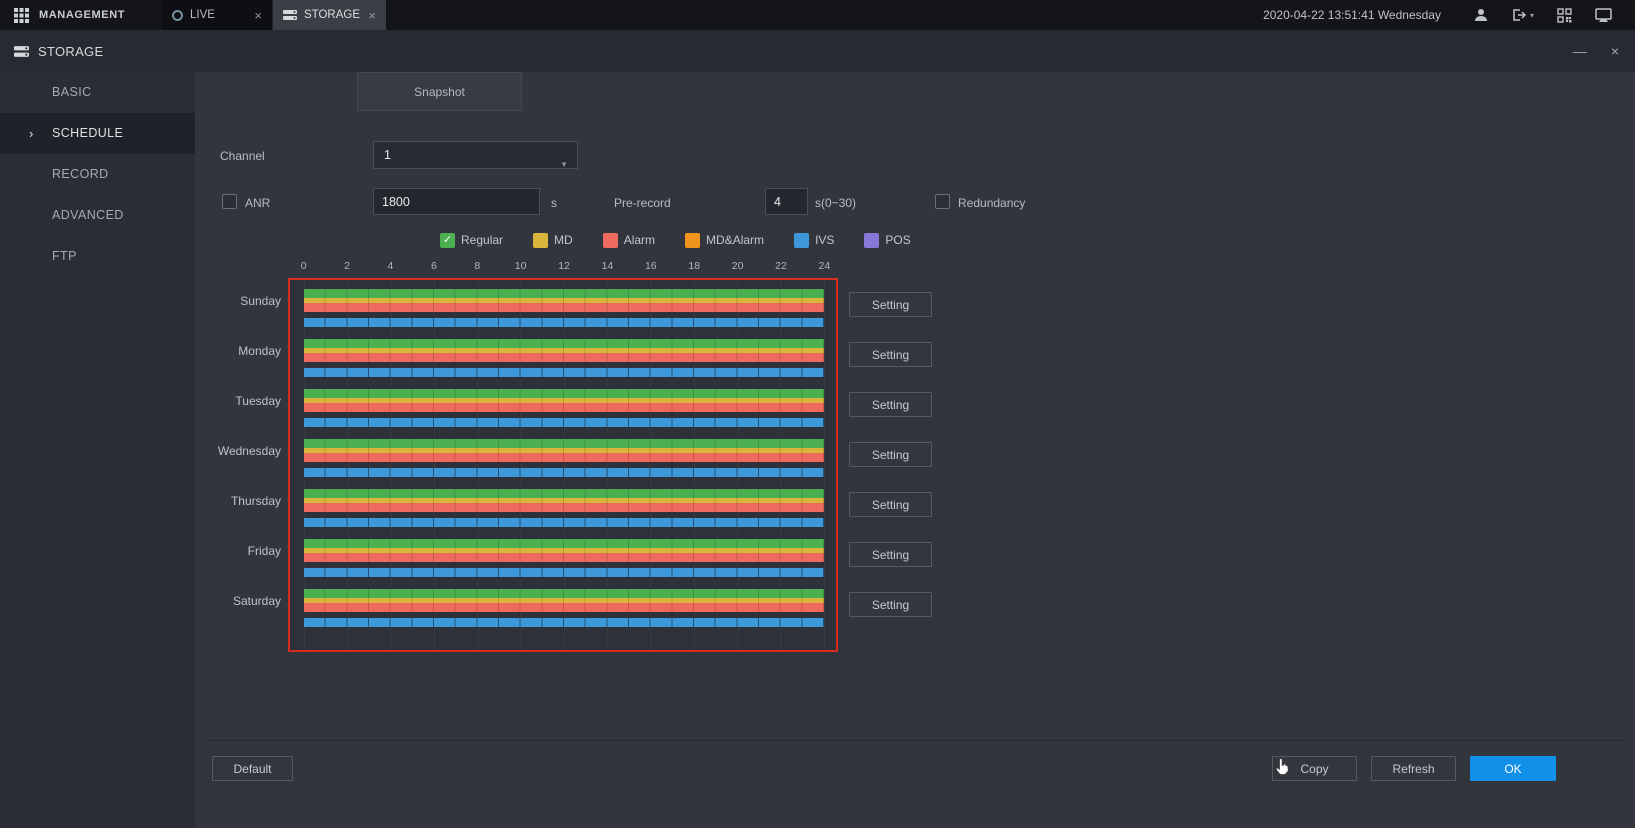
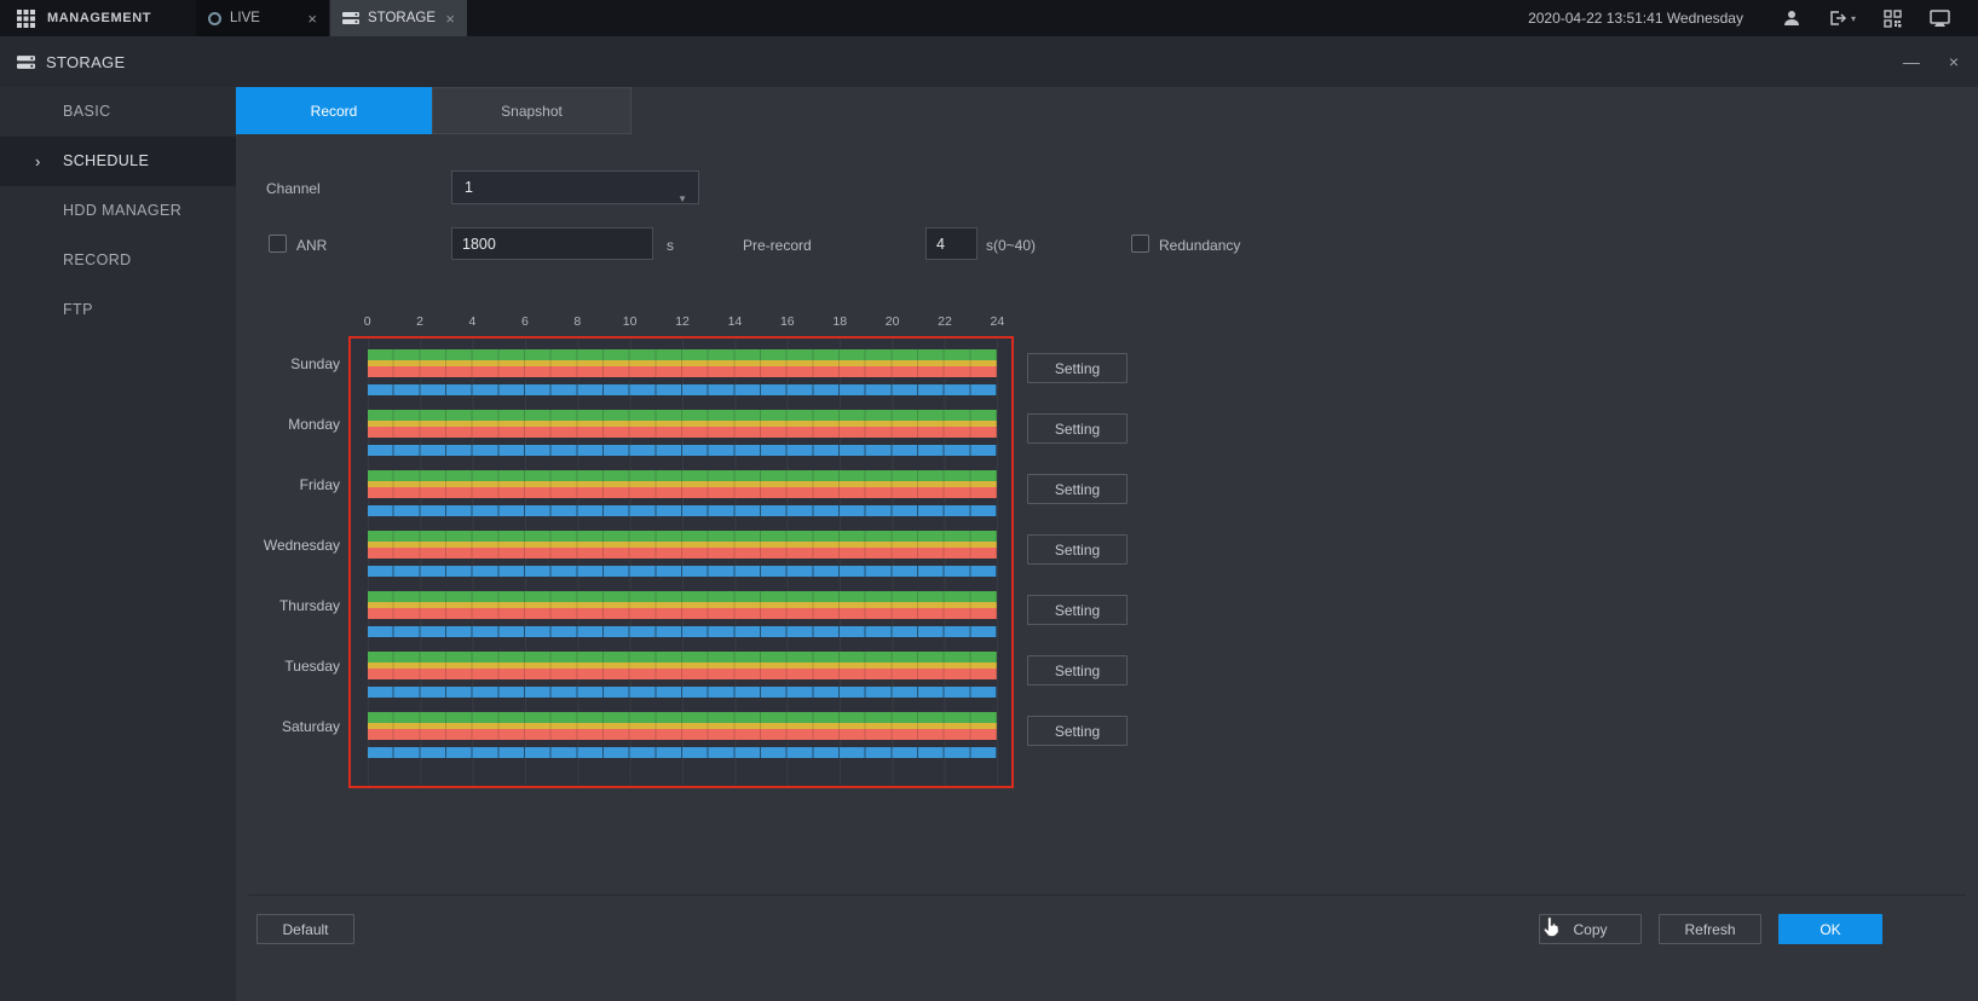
  MANAGEMENT
  LIVE
  ×
  STORAGE
  ×
  2020-04-22 13:51:41 Wednesday
  ▾
  STORAGE
  —
  ×
  BASIC
  ›
  SCHEDULE
+ HDD MANAGER
  RECORD
- ADVANCED
  FTP
+ Record
  Snapshot
  Channel
  1
  ▼
  ANR
  1800
  s
  Pre-record
  4
- s(0~30)
+ s(0~40)
  Redundancy
- ✓
- Regular
- MD
- Alarm
- MD&Alarm
- IVS
- POS
  0
  2
  4
  6
  8
  10
  12
  14
  16
  18
  20
  22
  24
  Sunday
  Monday
- Tuesday
+ Friday
  Wednesday
  Thursday
- Friday
+ Tuesday
  Saturday
  Setting
  Setting
  Setting
  Setting
  Setting
  Setting
  Setting
  Default
  Copy
  Refresh
  OK
